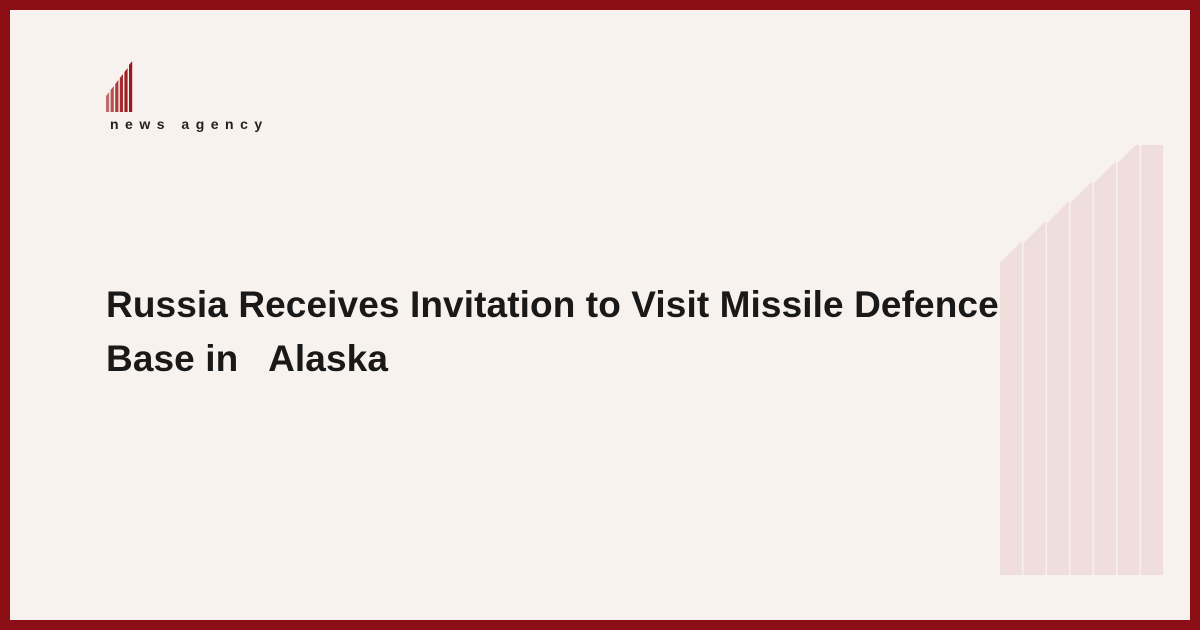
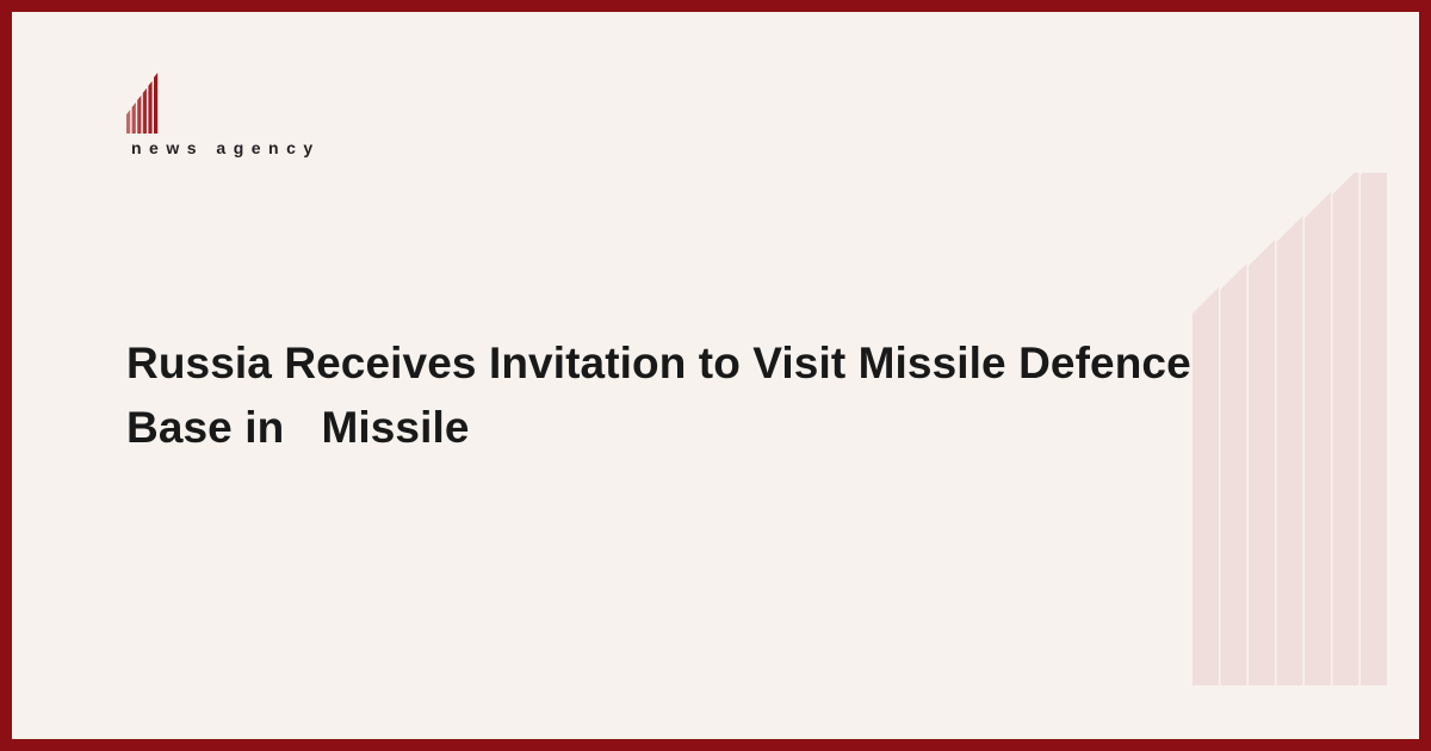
  news agency
- Russia Receives Invitation to Visit Missile Defence Base in Alaska
+ Russia Receives Invitation to Visit Missile Defence Base in Missile
